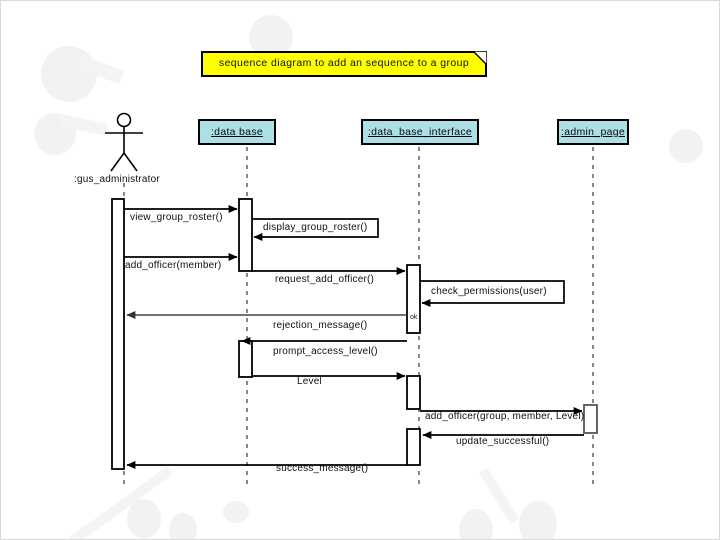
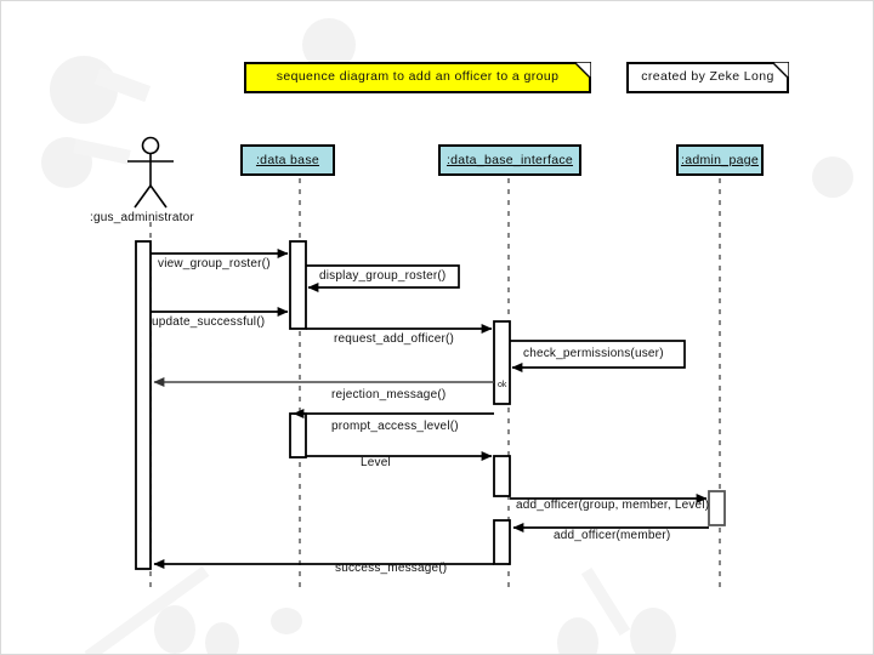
- sequence diagram to add an sequence to a group
+ sequence diagram to add an officer to a group
+ created by Zeke Long
  :data base
  :data_base_interface
  :admin_page
  :gus_administrator
  view_group_roster()
  display_group_roster()
- add_officer(member)
+ update_successful()
  request_add_officer()
  check_permissions(user)
  rejection_message()
  prompt_access_level()
  Level
  add_officer(group, member, Level)
- update_successful()
+ add_officer(member)
  success_message()
